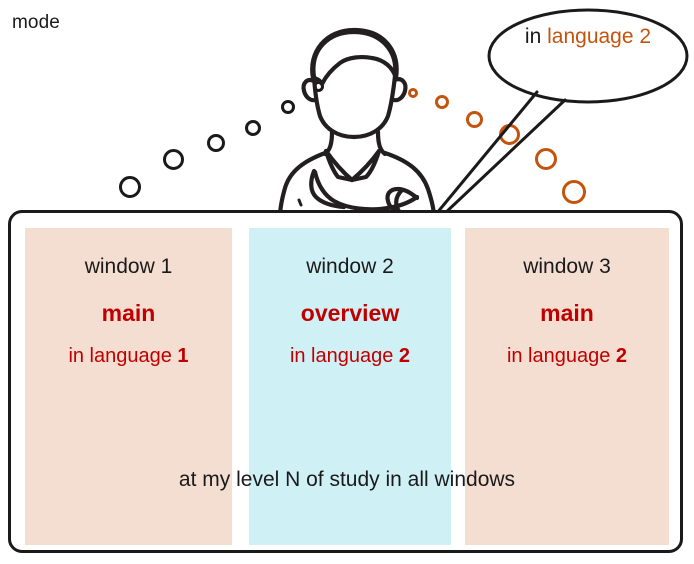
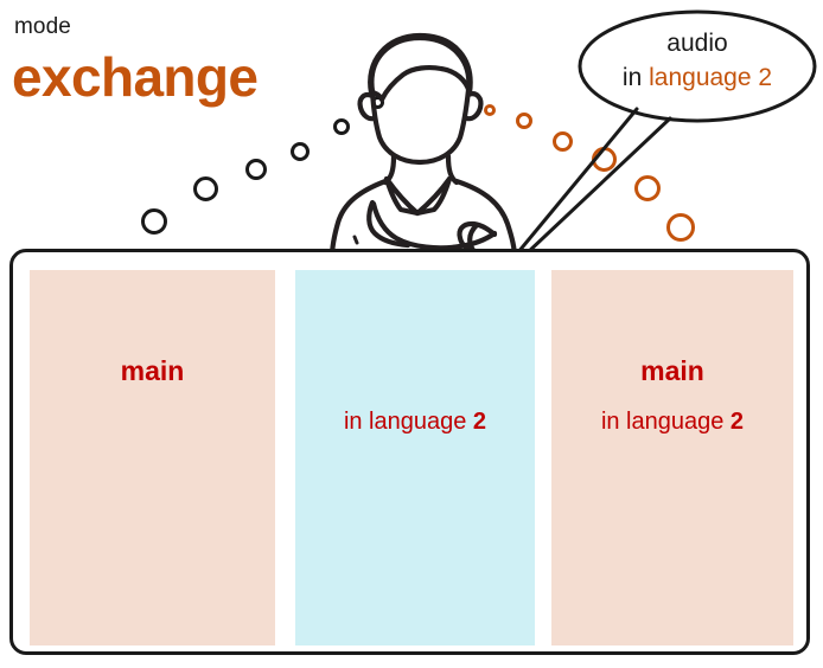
  mode
+ exchange
+ audio
  in language 2
- window 1
  main
- in language 1
- window 2
- overview
  in language 2
- window 3
  main
  in language 2
- at my level N of study in all windows
